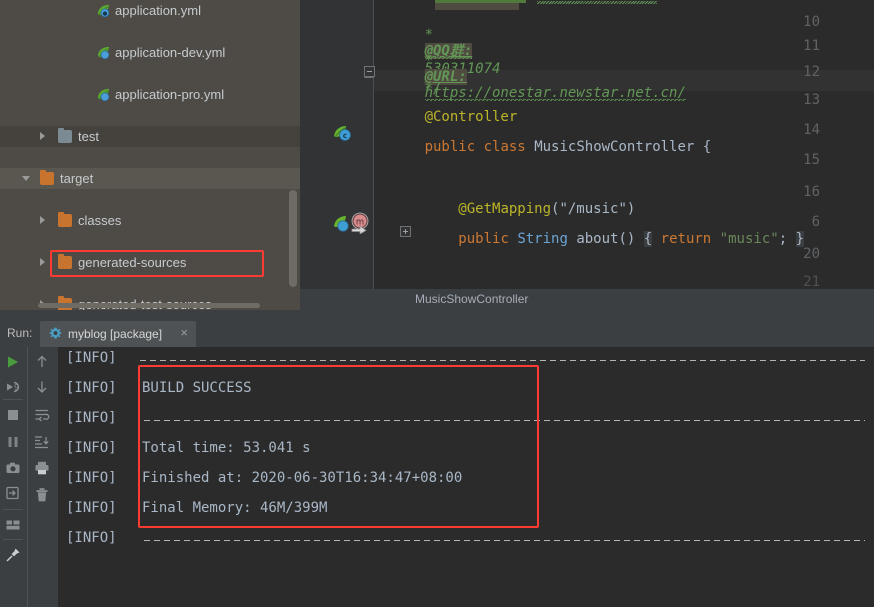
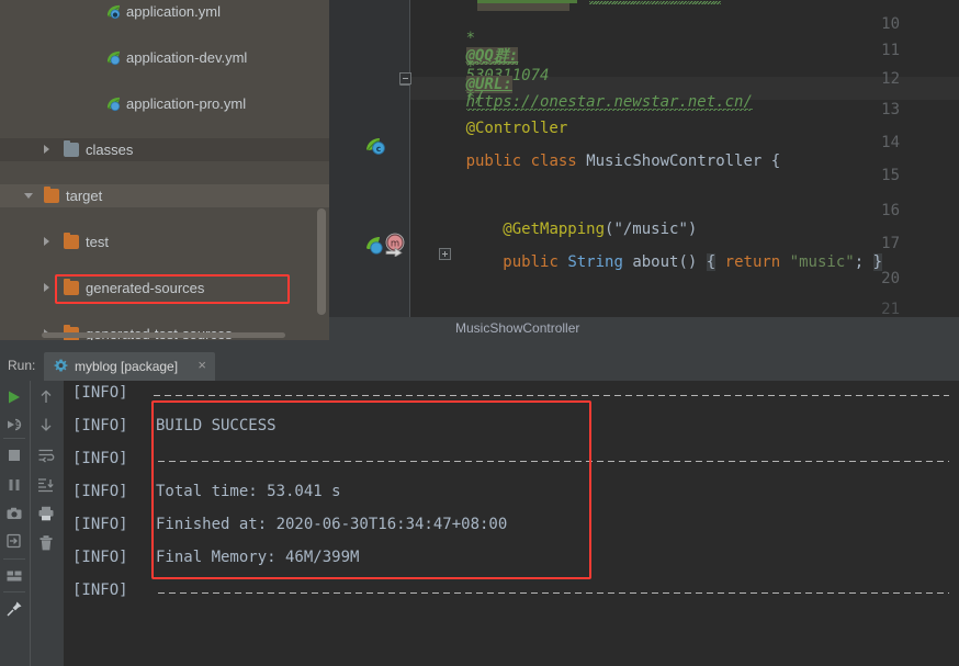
  application.yml
  application-dev.yml
  application-pro.yml
- test
+ classes
  target
- classes
+ test
  generated-sources
  10
  11
  12
  13
  14
  15
  16
- 6
+ 17
  20
  21
  c
  m
  * @URL: https://onestar.newstar.net.cn/
  */
  @Controller
  public class MusicShowController {
  @GetMapping("/music")
  public String about() { return "music"; }
  MusicShowController
  Run:
  myblog [package]
  ×
  9
  [INFO]
  [INFO]
  BUILD SUCCESS
  [INFO]
  [INFO]
  Total time: 53.041 s
  [INFO]
  Finished at: 2020-06-30T16:34:47+08:00
  [INFO]
  Final Memory: 46M/399M
  [INFO]
